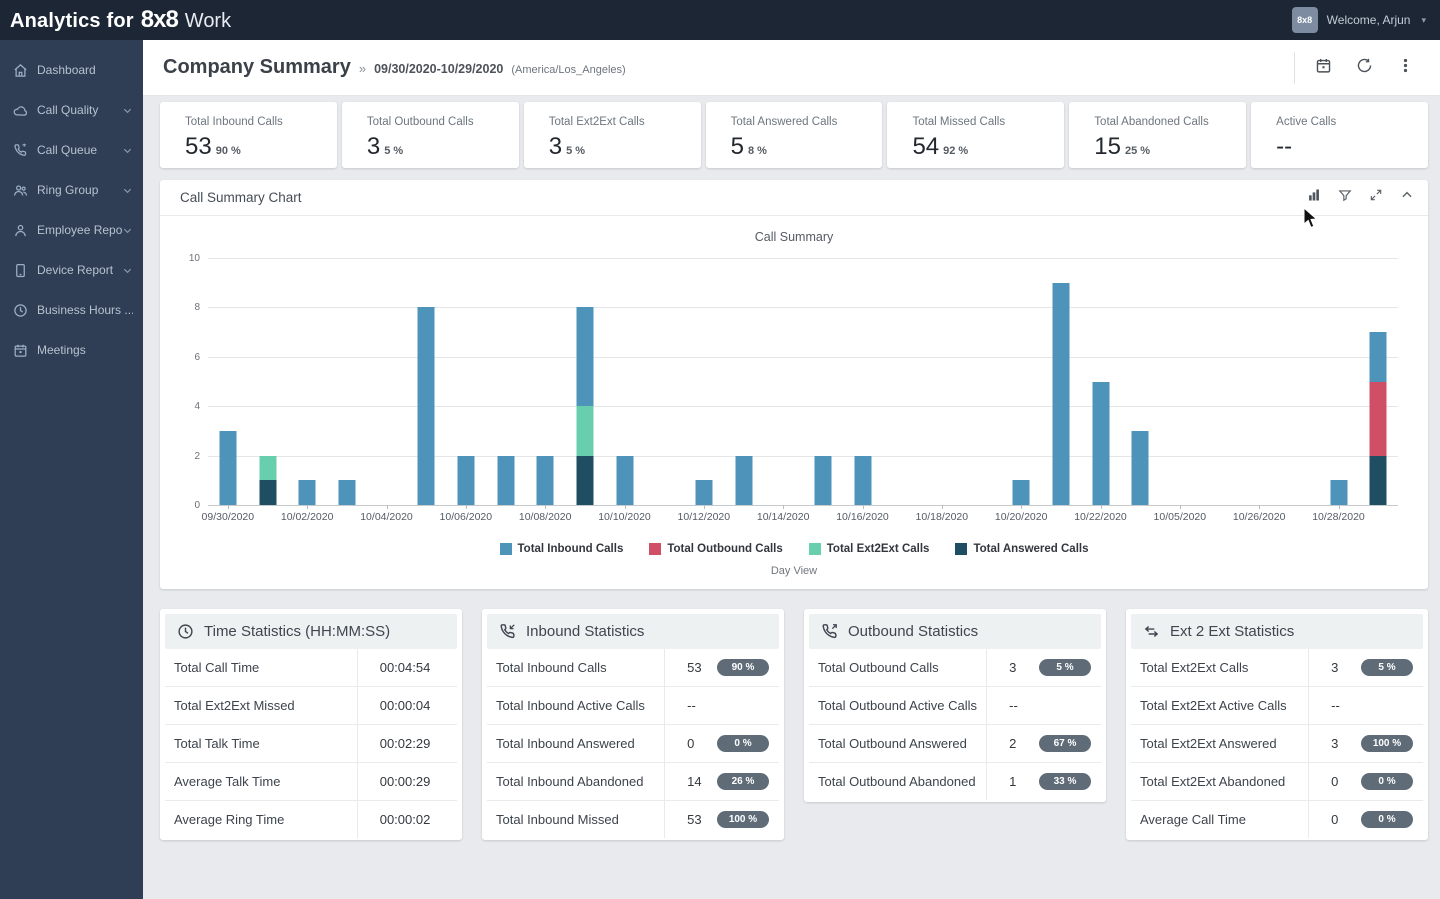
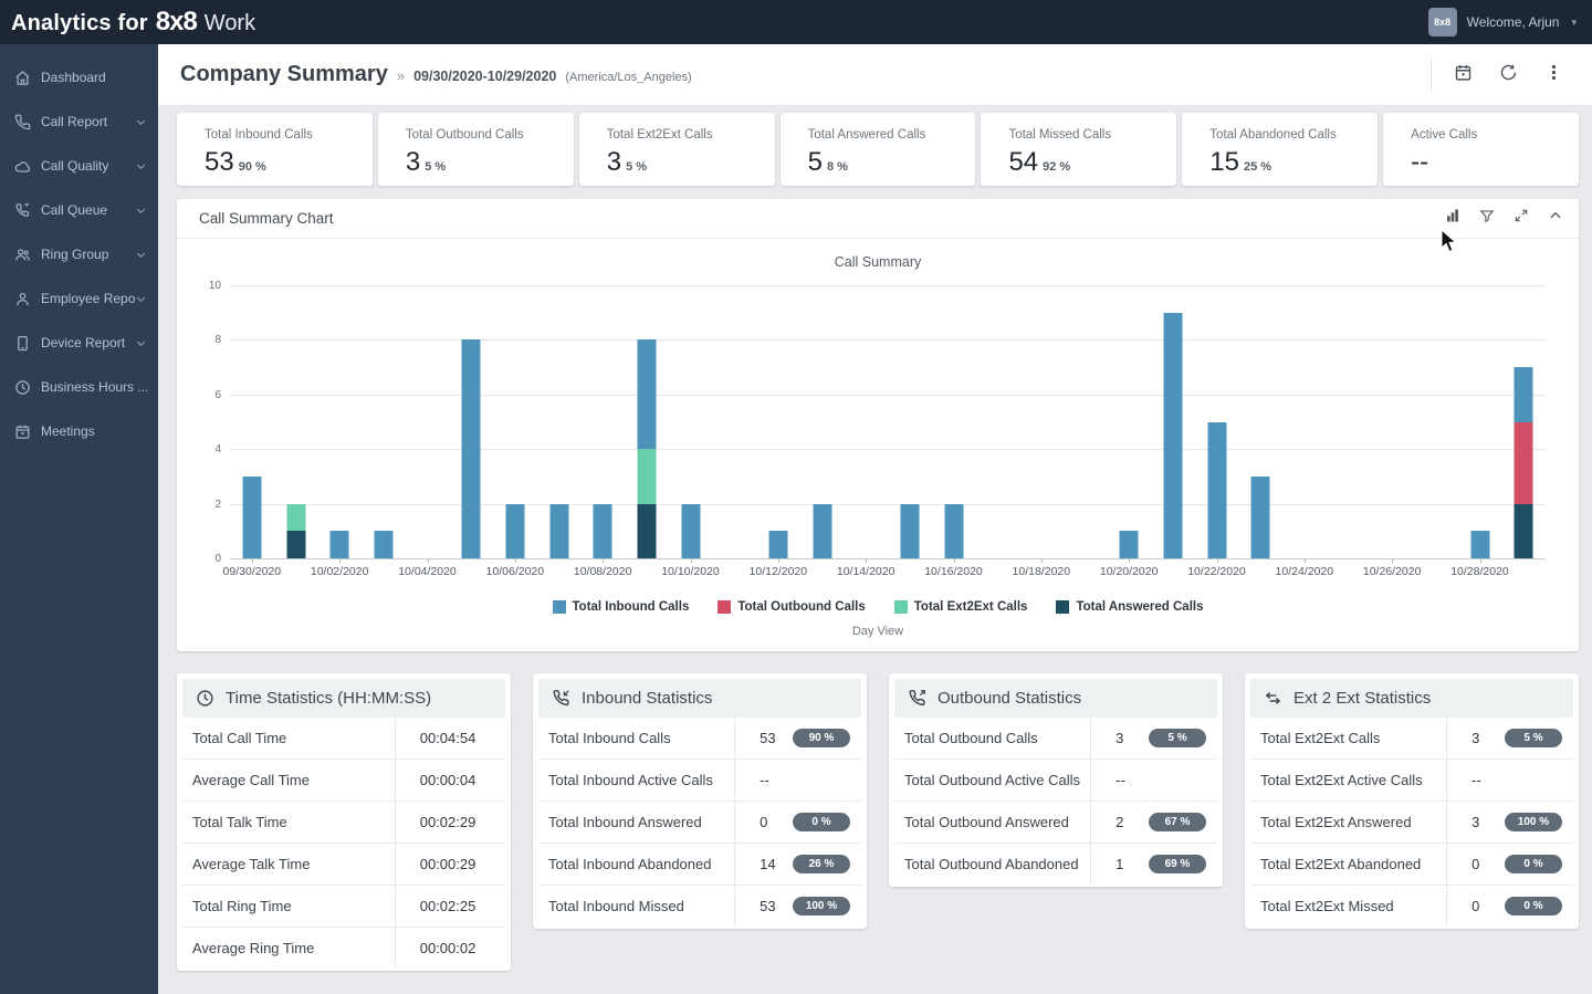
  Analytics for
  8x8
  Work
  8x8
  Welcome, Arjun
  ▾
  Dashboard
+ Call Report
  Call Quality
  Call Queue
  Ring Group
  Employee Repo
  Device Report
  Business Hours ...
  Meetings
  Company Summary
  »
  09/30/2020-10/29/2020
  (America/Los_Angeles)
  Total Inbound Calls
  53 90 %
  Total Outbound Calls
  3 5 %
  Total Ext2Ext Calls
  3 5 %
  Total Answered Calls
  5 8 %
  Total Missed Calls
  54 92 %
  Total Abandoned Calls
  15 25 %
  Active Calls
  --
  Call Summary Chart
  Call Summary
  0
  2
  4
  6
  8
  10
  09/30/2020
  10/02/2020
  10/04/2020
  10/06/2020
  10/08/2020
  10/10/2020
  10/12/2020
  10/14/2020
  10/16/2020
  10/18/2020
  10/20/2020
  10/22/2020
- 10/05/2020
+ 10/24/2020
  10/26/2020
  10/28/2020
  Total Inbound Calls
  Total Outbound Calls
  Total Ext2Ext Calls
  Total Answered Calls
  Day View
  Time Statistics (HH:MM:SS)
  Total Call Time
  00:04:54
- Total Ext2Ext Missed
+ Average Call Time
  00:00:04
  Total Talk Time
  00:02:29
  Average Talk Time
  00:00:29
+ Total Ring Time
+ 00:02:25
  Average Ring Time
  00:00:02
  Inbound Statistics
  Total Inbound Calls
  53
  90 %
  Total Inbound Active Calls
  --
  Total Inbound Answered
  0
  0 %
  Total Inbound Abandoned
  14
  26 %
  Total Inbound Missed
  53
  100 %
  Outbound Statistics
  Total Outbound Calls
  3
  5 %
  Total Outbound Active Calls
  --
  Total Outbound Answered
  2
  67 %
  Total Outbound Abandoned
  1
- 33 %
+ 69 %
  Ext 2 Ext Statistics
  Total Ext2Ext Calls
  3
  5 %
  Total Ext2Ext Active Calls
  --
  Total Ext2Ext Answered
  3
  100 %
  Total Ext2Ext Abandoned
  0
  0 %
- Average Call Time
+ Total Ext2Ext Missed
  0
  0 %
